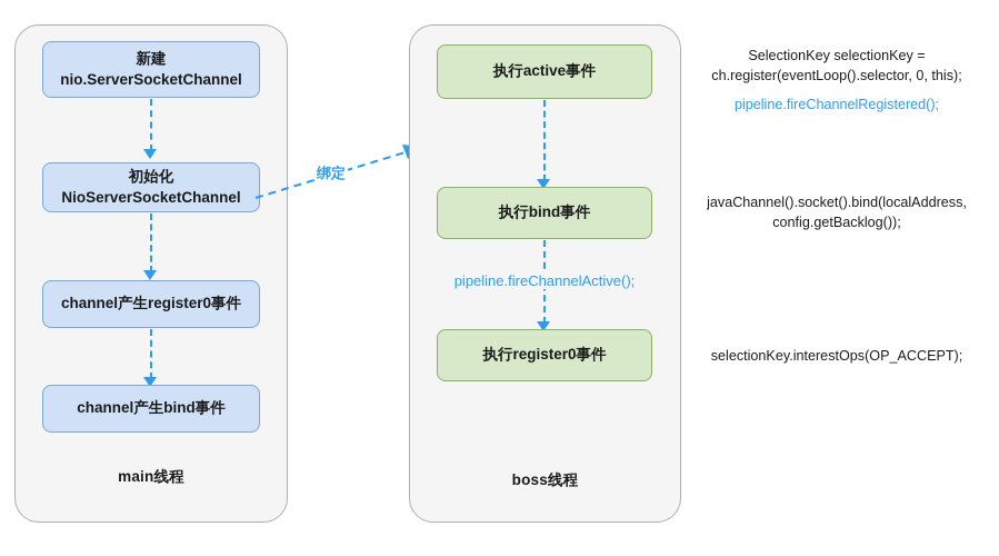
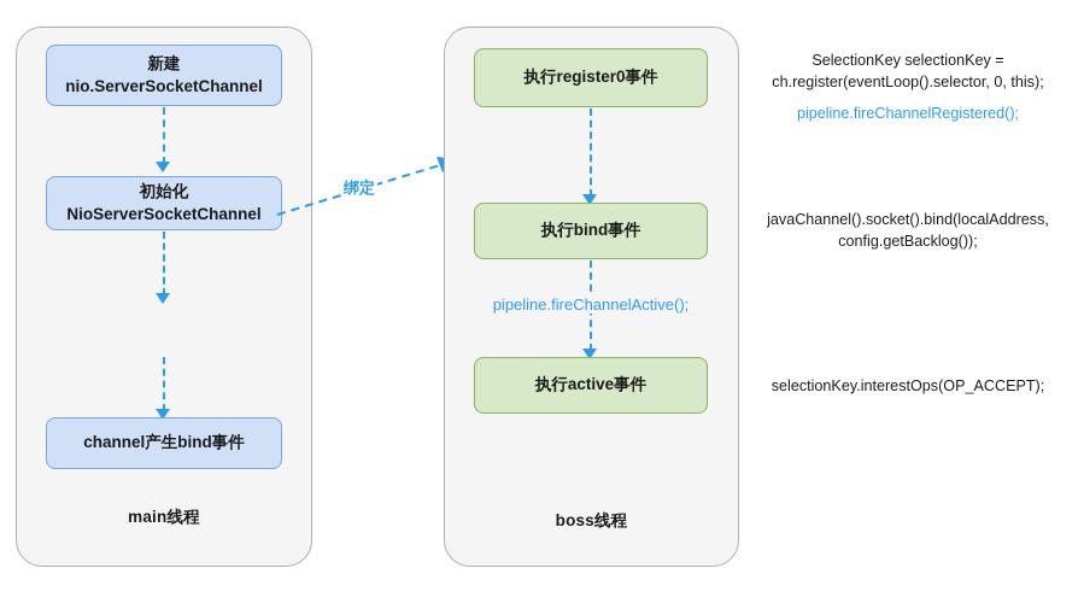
  新建
  nio.ServerSocketChannel
  初始化
  NioServerSocketChannel
- channel产生register0事件
  channel产生bind事件
  main线程
  绑定
- 执行active事件
+ 执行register0事件
  执行bind事件
  pipeline.fireChannelActive();
- 执行register0事件
+ 执行active事件
  boss线程
  SelectionKey selectionKey =
  ch.register(eventLoop().selector, 0, this);
  pipeline.fireChannelRegistered();
  javaChannel().socket().bind(localAddress,
  config.getBacklog());
  selectionKey.interestOps(OP_ACCEPT);
